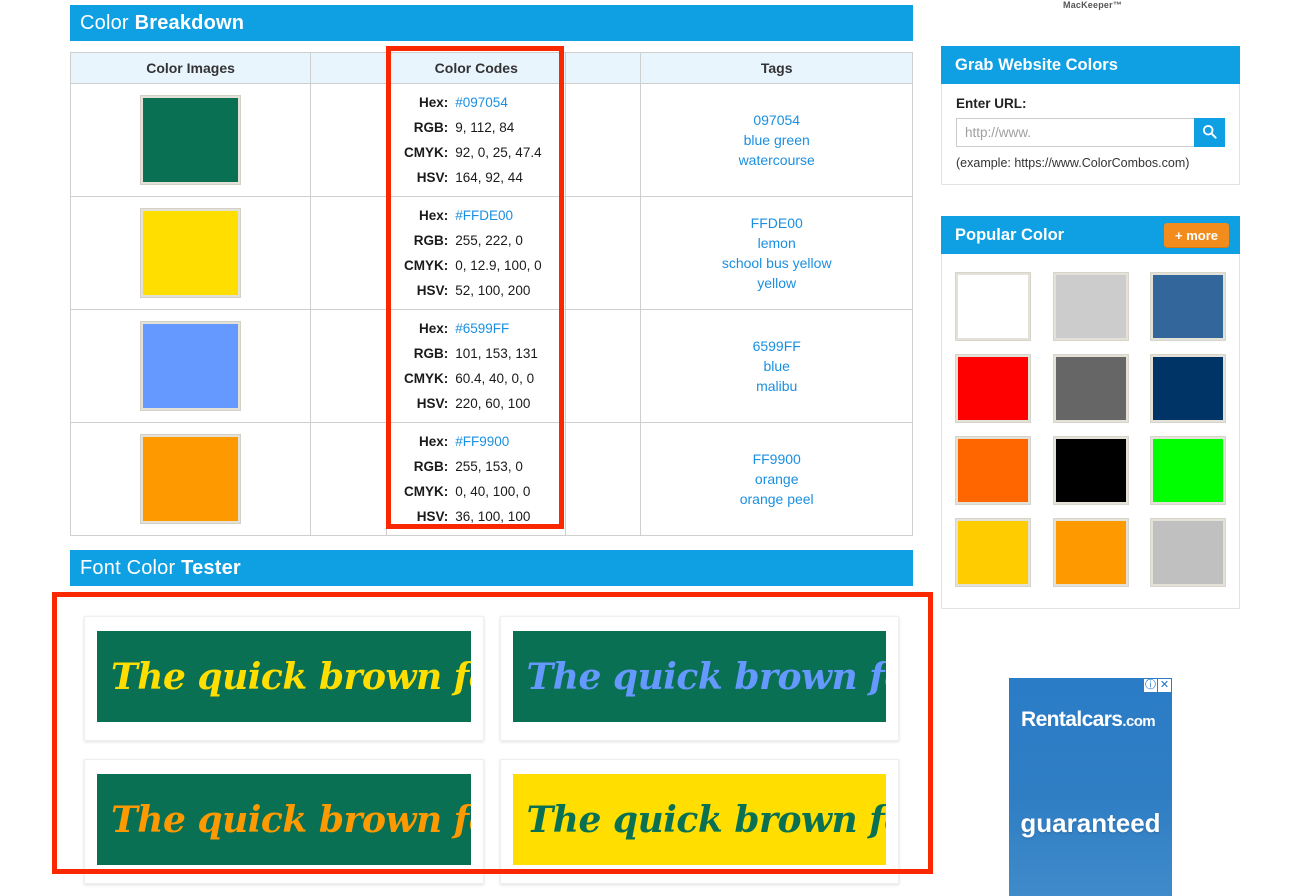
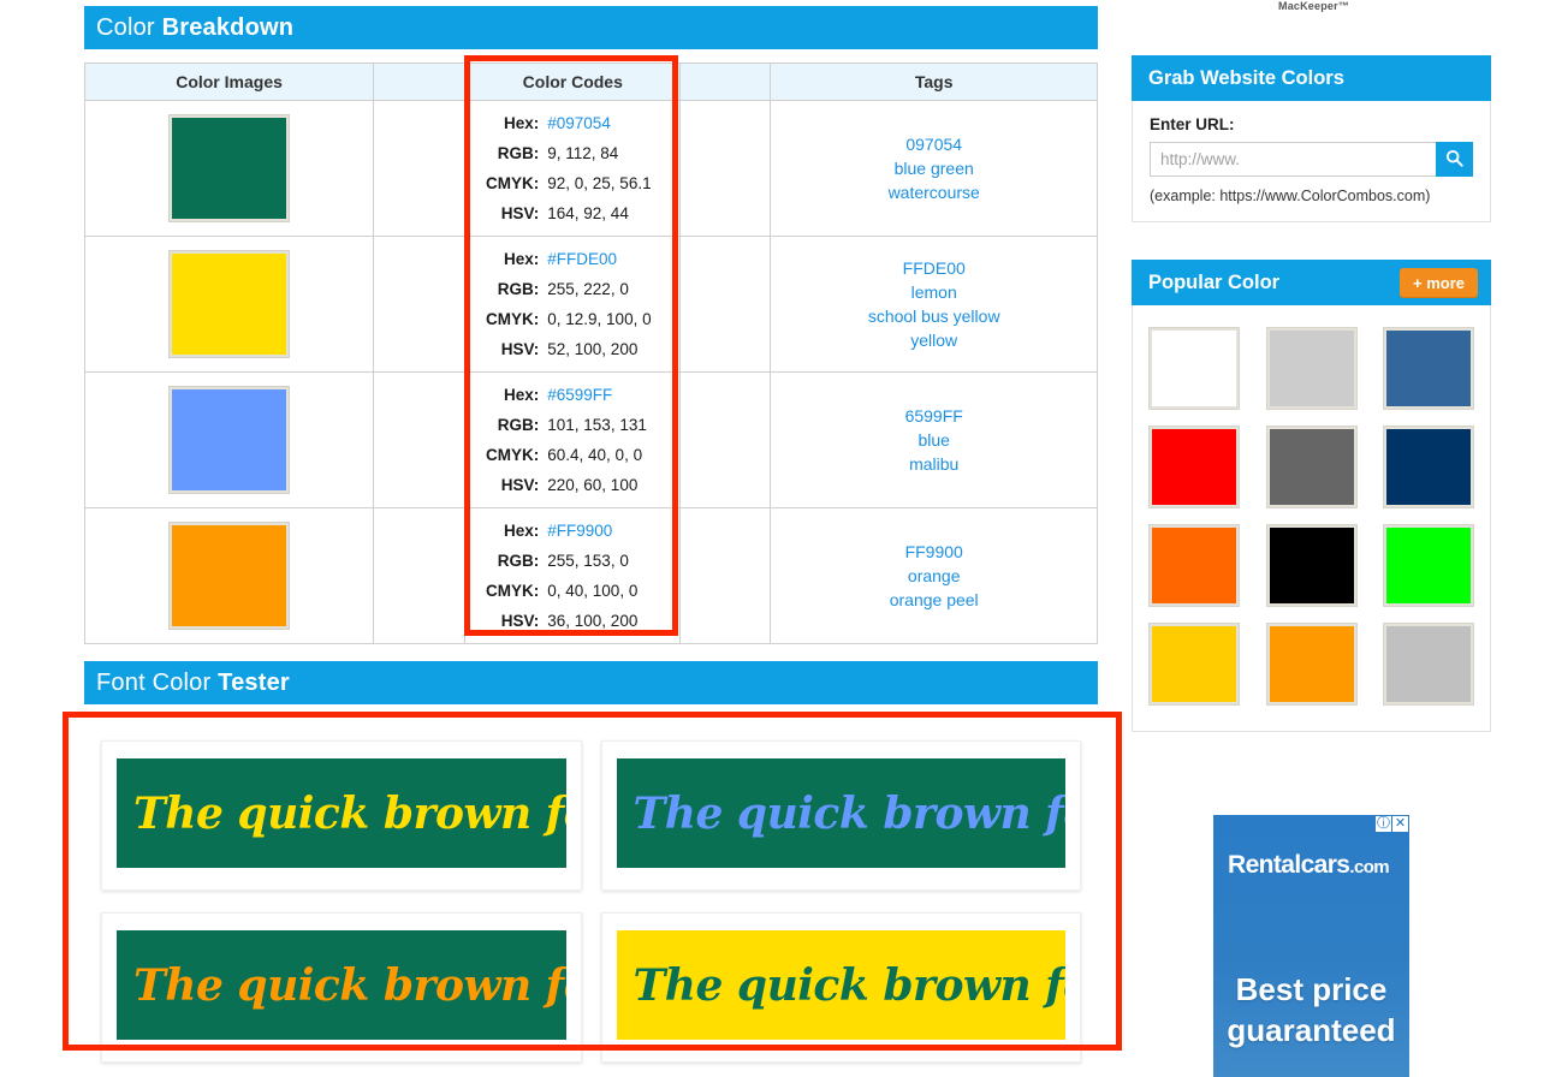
  MacKeeper™
  Color Breakdown
  Color Images		Color Codes		Tags
- 		Hex: #097054 RGB: 9, 112, 84 CMYK: 92, 0, 25, 47.4 HSV: 164, 92, 44		097054 blue green watercourse
+ 		Hex: #097054 RGB: 9, 112, 84 CMYK: 92, 0, 25, 56.1 HSV: 164, 92, 44		097054 blue green watercourse
  		Hex: #FFDE00 RGB: 255, 222, 0 CMYK: 0, 12.9, 100, 0 HSV: 52, 100, 200		FFDE00 lemon school bus yellow yellow
  		Hex: #6599FF RGB: 101, 153, 131 CMYK: 60.4, 40, 0, 0 HSV: 220, 60, 100		6599FF blue malibu
- 		Hex: #FF9900 RGB: 255, 153, 0 CMYK: 0, 40, 100, 0 HSV: 36, 100, 100		FF9900 orange orange peel
+ 		Hex: #FF9900 RGB: 255, 153, 0 CMYK: 0, 40, 100, 0 HSV: 36, 100, 200		FF9900 orange orange peel
  Font Color Tester
  The quick brown f
  The quick brown f
  The quick brown f
  The quick brown f
  Grab Website Colors
  Enter URL:
  http://www.
  (example: https://www.ColorCombos.com)
  Popular Color
  + more
  ⓘ
  ✕
  Rentalcars.com
+ Best price
  guaranteed
